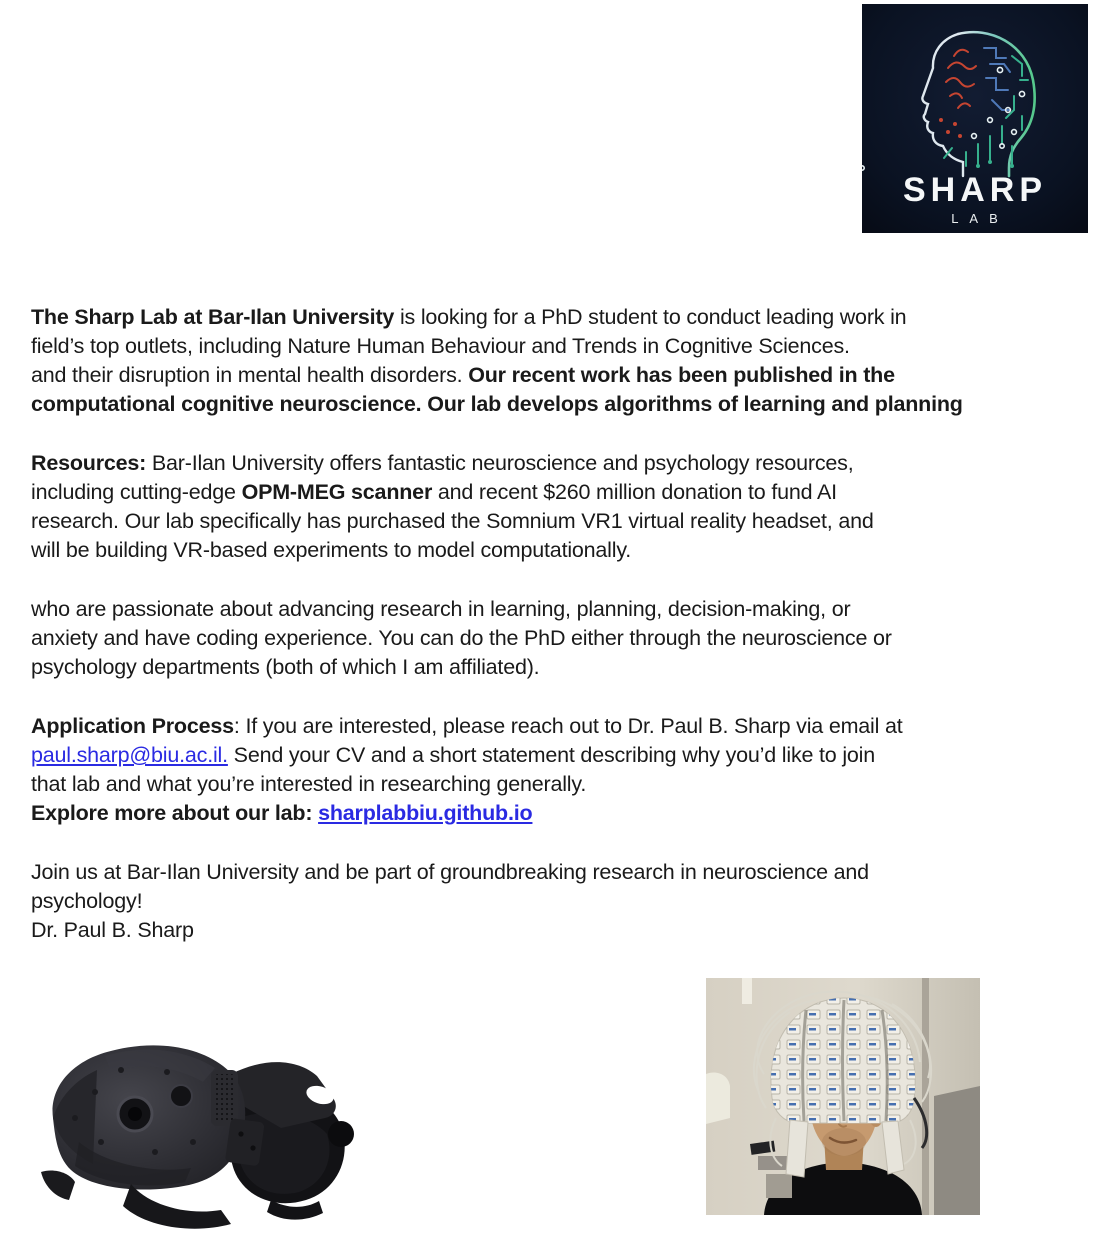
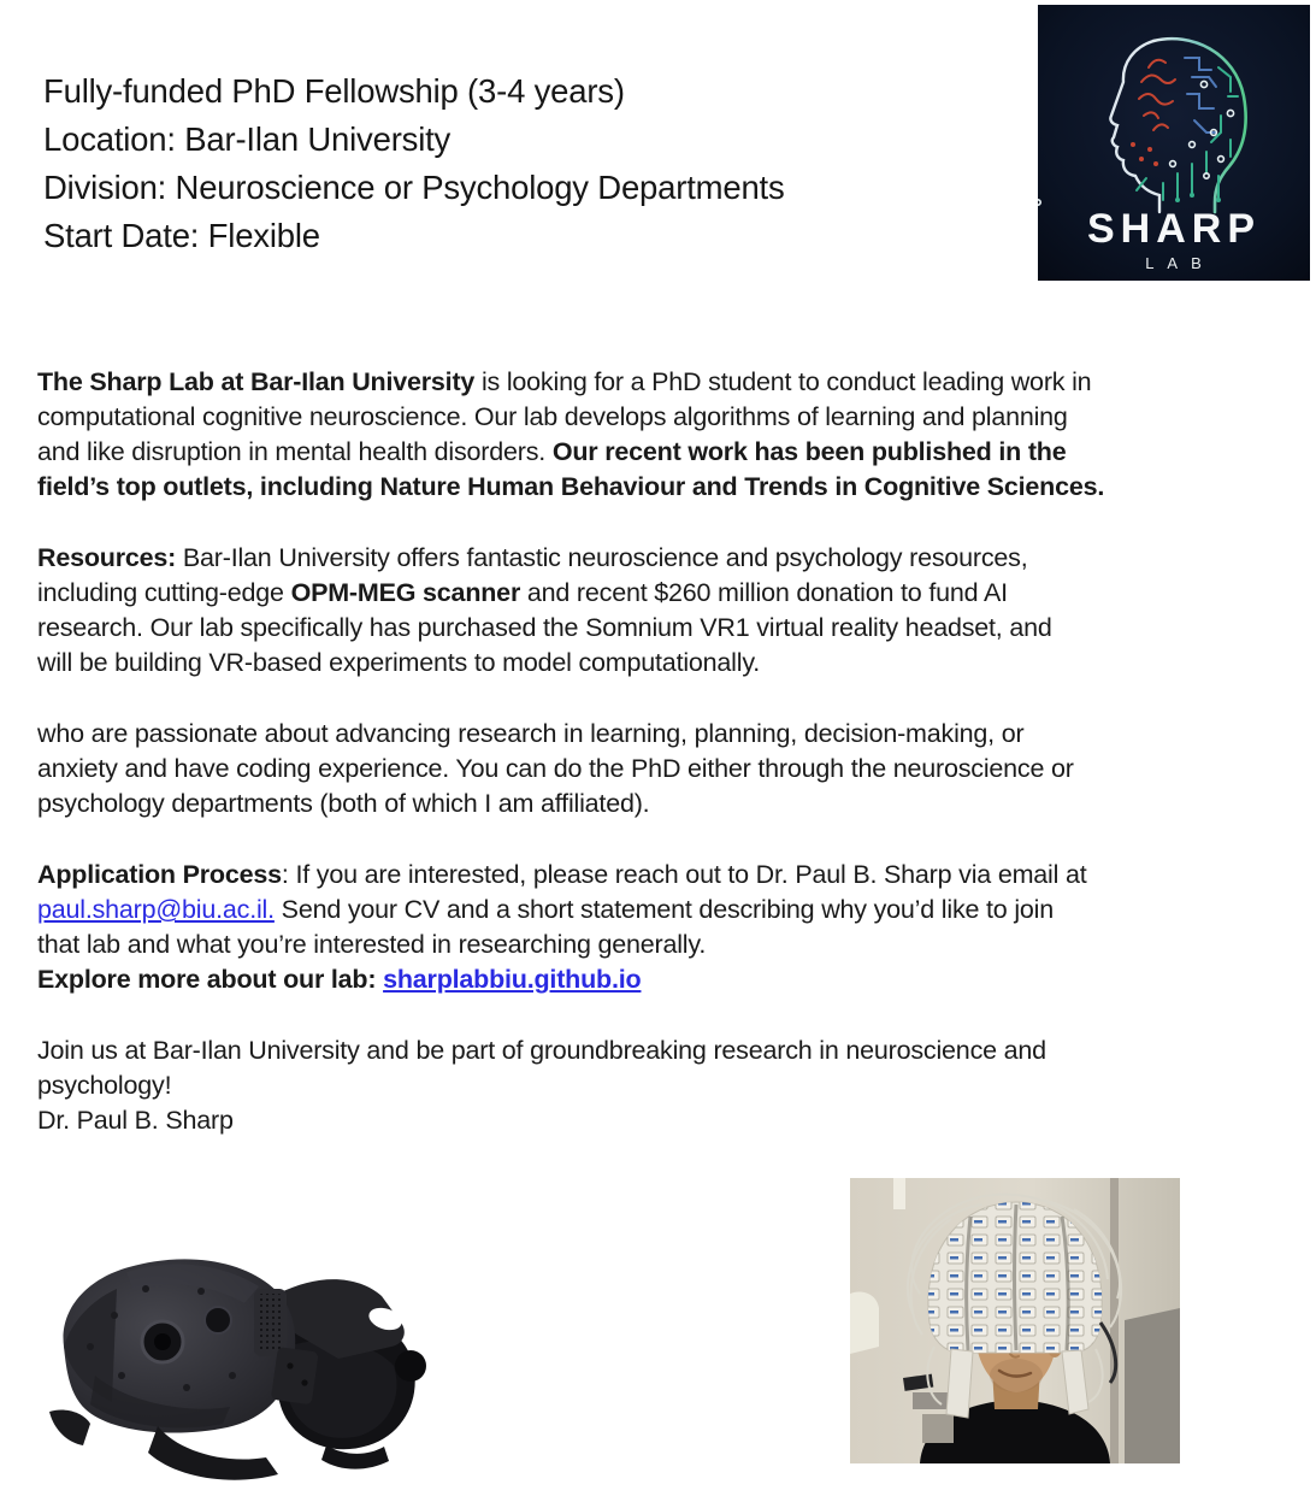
+ Fully-funded PhD Fellowship (3-4 years)
+ Location: Bar-Ilan University
+ Division: Neuroscience or Psychology Departments
+ Start Date: Flexible
  SHARP
  LAB
  The Sharp Lab at Bar-Ilan University is looking for a PhD student to conduct leading work in
- field’s top outlets, including Nature Human Behaviour and Trends in Cognitive Sciences.
+ computational cognitive neuroscience. Our lab develops algorithms of learning and planning
- and their disruption in mental health disorders. Our recent work has been published in the
+ and like disruption in mental health disorders. Our recent work has been published in the
- computational cognitive neuroscience. Our lab develops algorithms of learning and planning
+ field’s top outlets, including Nature Human Behaviour and Trends in Cognitive Sciences.
  Resources: Bar-Ilan University offers fantastic neuroscience and psychology resources,
  including cutting-edge OPM-MEG scanner and recent $260 million donation to fund AI
  research. Our lab specifically has purchased the Somnium VR1 virtual reality headset, and
  will be building VR-based experiments to model computationally.
  who are passionate about advancing research in learning, planning, decision-making, or
  anxiety and have coding experience. You can do the PhD either through the neuroscience or
  psychology departments (both of which I am affiliated).
  Application Process: If you are interested, please reach out to Dr. Paul B. Sharp via email at
  paul.sharp@biu.ac.il. Send your CV and a short statement describing why you’d like to join
  that lab and what you’re interested in researching generally.
  Explore more about our lab: sharplabbiu.github.io
  Join us at Bar-Ilan University and be part of groundbreaking research in neuroscience and
  psychology!
  Dr. Paul B. Sharp
